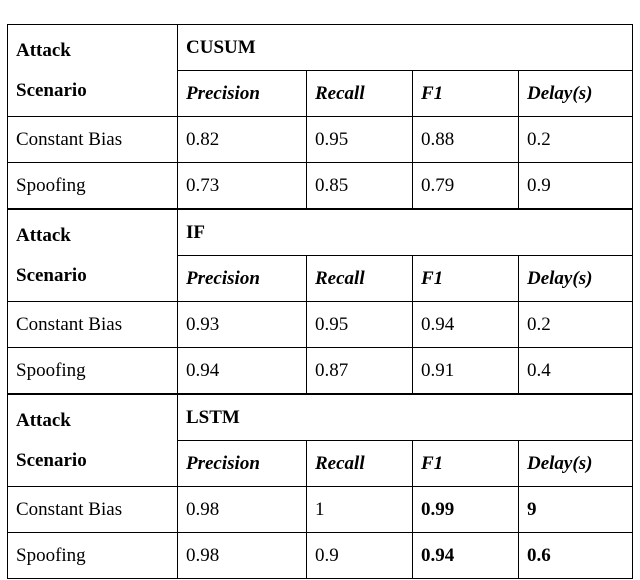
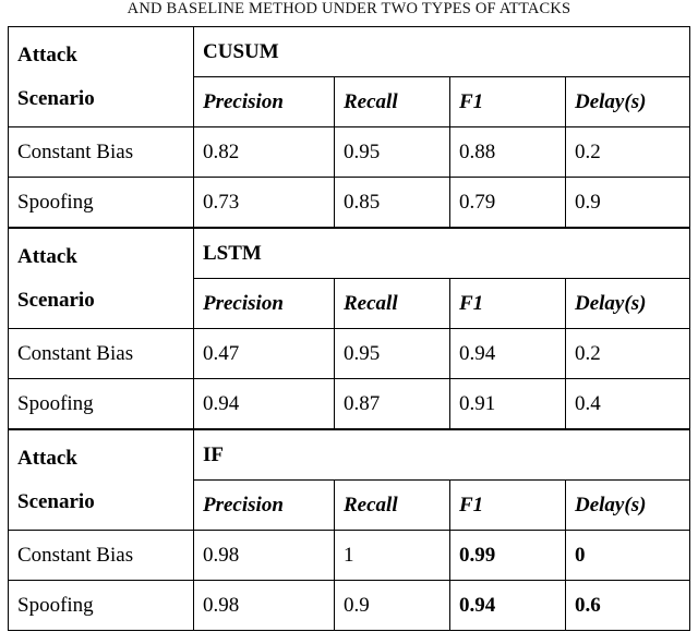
+ AND BASELINE METHOD UNDER TWO TYPES OF ATTACKS
  Attack Scenario	CUSUM
  Precision	Recall	F1	Delay(s)
  Constant Bias	0.82	0.95	0.88	0.2
  Spoofing	0.73	0.85	0.79	0.9
- Attack Scenario	IF
+ Attack Scenario	LSTM
  Precision	Recall	F1	Delay(s)
- Constant Bias	0.93	0.95	0.94	0.2
+ Constant Bias	0.47	0.95	0.94	0.2
  Spoofing	0.94	0.87	0.91	0.4
- Attack Scenario	LSTM
+ Attack Scenario	IF
  Precision	Recall	F1	Delay(s)
- Constant Bias	0.98	1	0.99	9
+ Constant Bias	0.98	1	0.99	0
  Spoofing	0.98	0.9	0.94	0.6
